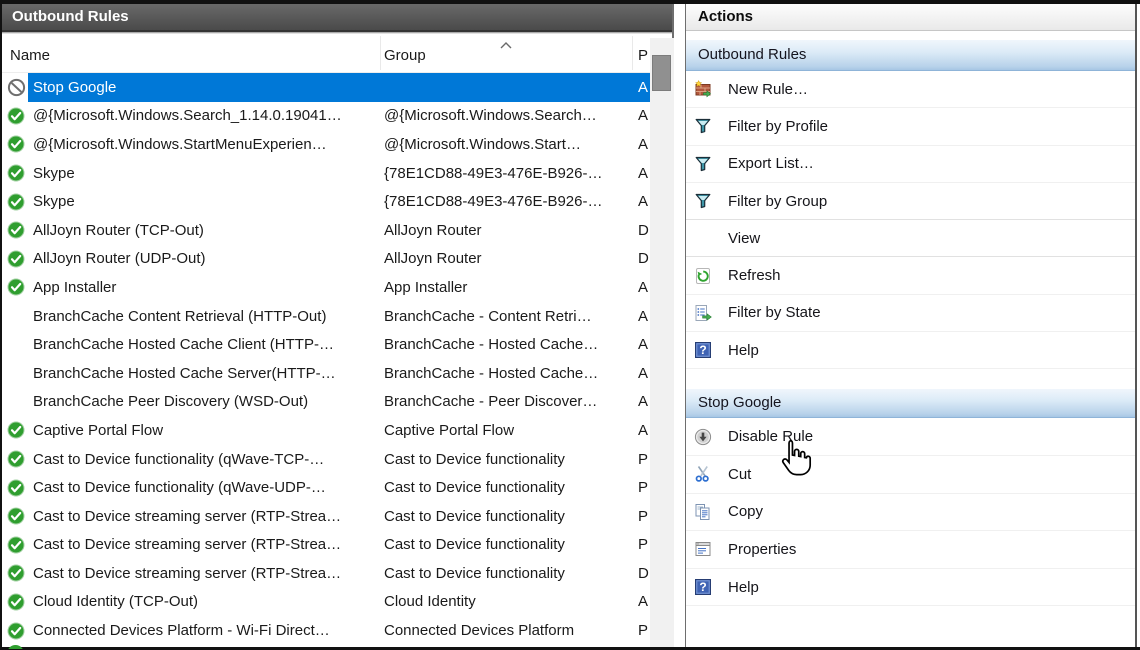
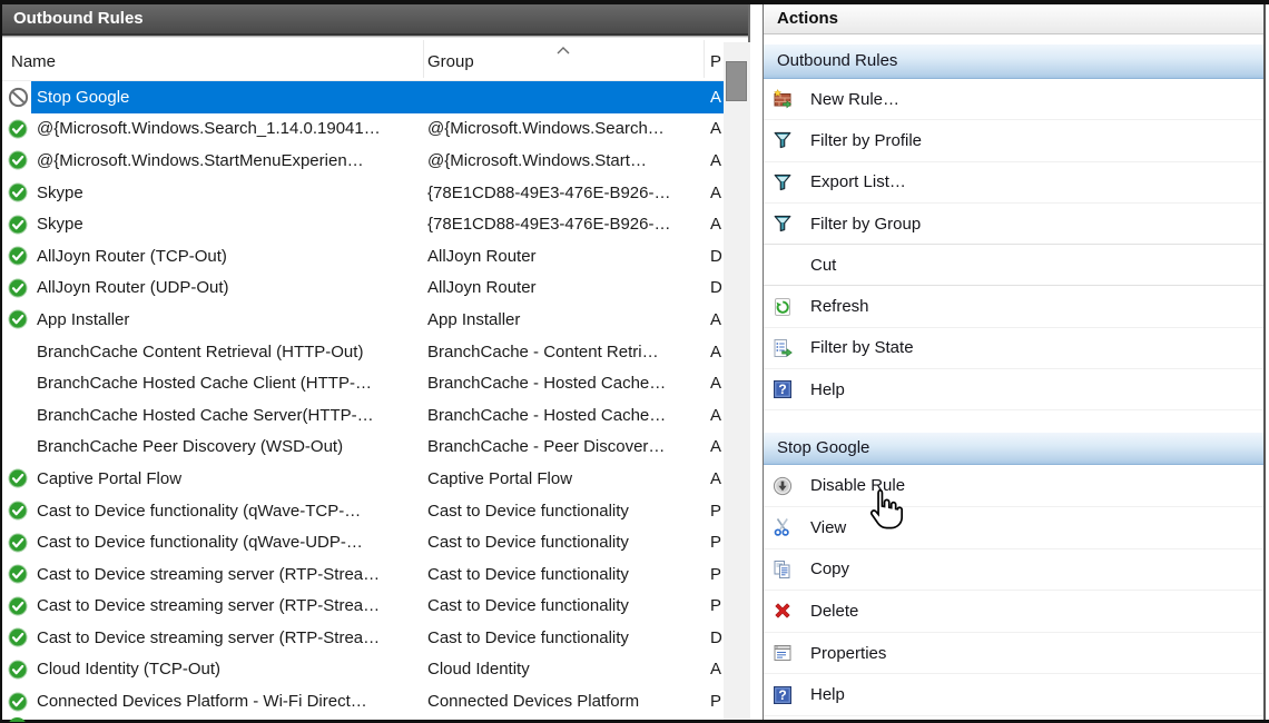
  Outbound Rules
  Name
  Group
  P
  Stop Google
  A
  @{Microsoft.Windows.Search_1.14.0.19041…
  @{Microsoft.Windows.Search…
  A
  @{Microsoft.Windows.StartMenuExperien…
  @{Microsoft.Windows.Start…
  A
  Skype
  {78E1CD88-49E3-476E-B926-…
  A
  Skype
  {78E1CD88-49E3-476E-B926-…
  A
  AllJoyn Router (TCP-Out)
  AllJoyn Router
  D
  AllJoyn Router (UDP-Out)
  AllJoyn Router
  D
  App Installer
  App Installer
  A
  BranchCache Content Retrieval (HTTP-Out)
  BranchCache - Content Retri…
  A
  BranchCache Hosted Cache Client (HTTP-…
  BranchCache - Hosted Cache…
  A
  BranchCache Hosted Cache Server(HTTP-…
  BranchCache - Hosted Cache…
  A
  BranchCache Peer Discovery (WSD-Out)
  BranchCache - Peer Discover…
  A
  Captive Portal Flow
  Captive Portal Flow
  A
  Cast to Device functionality (qWave-TCP-…
  Cast to Device functionality
  P
  Cast to Device functionality (qWave-UDP-…
  Cast to Device functionality
  P
  Cast to Device streaming server (RTP-Strea…
  Cast to Device functionality
  P
  Cast to Device streaming server (RTP-Strea…
  Cast to Device functionality
  P
  Cast to Device streaming server (RTP-Strea…
  Cast to Device functionality
  D
  Cloud Identity (TCP-Out)
  Cloud Identity
  A
  Connected Devices Platform - Wi-Fi Direct…
  Connected Devices Platform
  P
  Actions
  Outbound Rules
  New Rule…
  Filter by Profile
  Export List…
  Filter by Group
- View
+ Cut
  Refresh
  Filter by State
  ?
  Help
  Stop Google
  Disable Rule
- Cut
+ View
  Copy
+ Delete
  Properties
  ?
  Help
